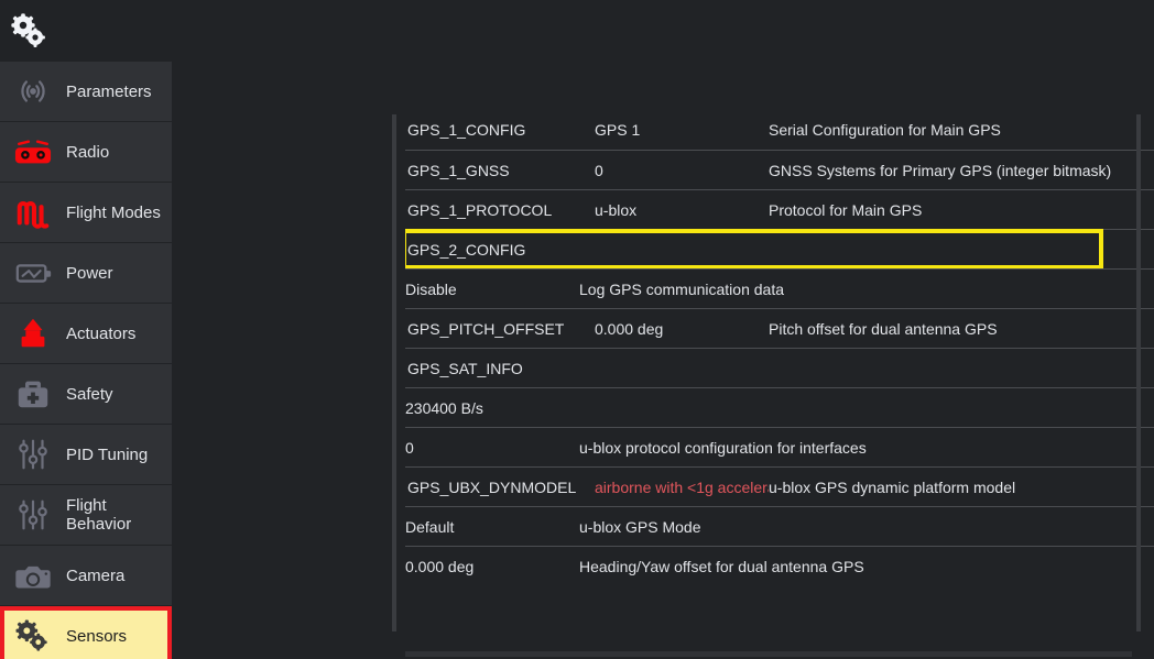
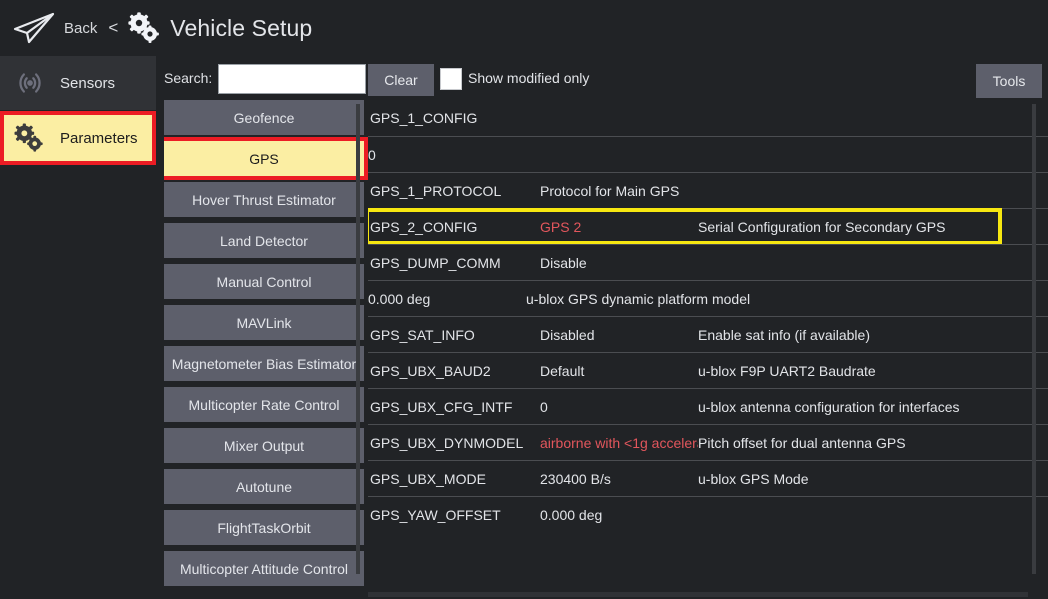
+ Back
+ <
+ Vehicle Setup
- Parameters
+ Sensors
- Radio
- Flight Modes
- Power
- Actuators
- Safety
- PID Tuning
- Flight Behavior
- Camera
- Sensors
+ Parameters
+ Search:
+ Clear
+ Show modified only
+ Tools
+ Geofence
+ GPS
+ Hover Thrust Estimator
+ Land Detector
+ Manual Control
+ MAVLink
+ Magnetometer Bias Estimator
+ Multicopter Rate Control
+ Mixer Output
+ Autotune
+ FlightTaskOrbit
+ Multicopter Attitude Control
  GPS_1_CONFIG
- GPS 1
- Serial Configuration for Main GPS
- GPS_1_GNSS
  0
- GNSS Systems for Primary GPS (integer bitmask)
  GPS_1_PROTOCOL
- u-blox
  Protocol for Main GPS
  GPS_2_CONFIG
+ GPS 2
+ Serial Configuration for Secondary GPS
+ GPS_DUMP_COMM
  Disable
- Log GPS communication data
- GPS_PITCH_OFFSET
  0.000 deg
- Pitch offset for dual antenna GPS
+ u-blox GPS dynamic platform model
  GPS_SAT_INFO
+ Disabled
+ Enable sat info (if available)
+ GPS_UBX_BAUD2
- 230400 B/s
+ Default
+ u-blox F9P UART2 Baudrate
+ GPS_UBX_CFG_INTF
  0
- u-blox protocol configuration for interfaces
+ u-blox antenna configuration for interfaces
  GPS_UBX_DYNMODEL
  airborne with <1g acceler
- u-blox GPS dynamic platform model
+ Pitch offset for dual antenna GPS
+ GPS_UBX_MODE
- Default
+ 230400 B/s
  u-blox GPS Mode
+ GPS_YAW_OFFSET
  0.000 deg
- Heading/Yaw offset for dual antenna GPS
